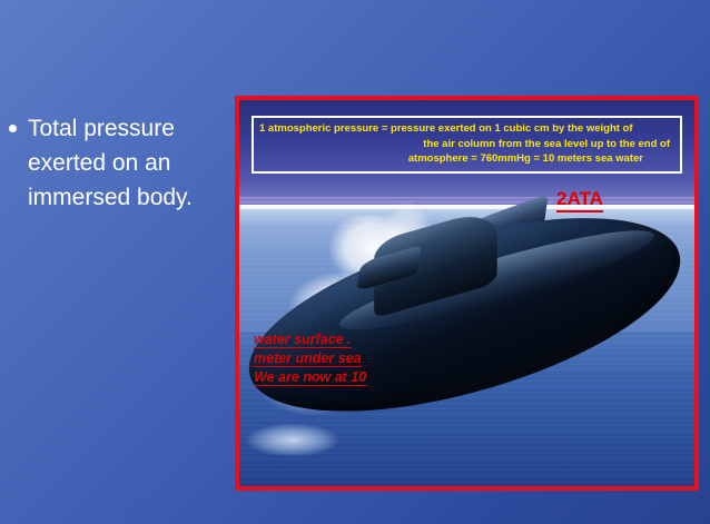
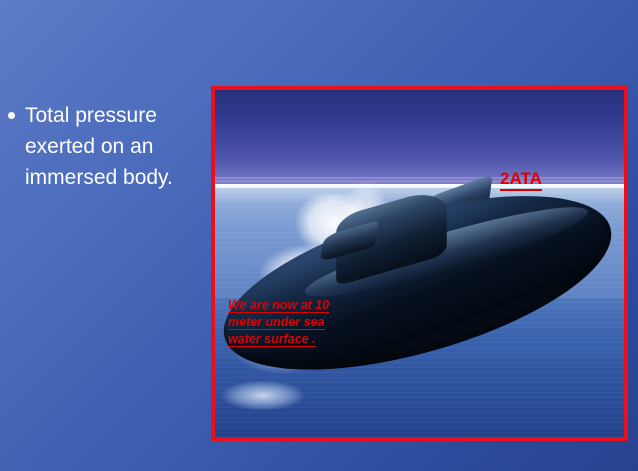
  Total pressure exerted on an immersed body.
- 1 atmospheric pressure = pressure exerted on 1 cubic cm by the weight of
- the air column from the sea level up to the end of
- atmosphere = 760mmHg = 10 meters sea water
  2ATA
- water surface .
+ We are now at 10
  meter under sea
- We are now at 10
+ water surface .
